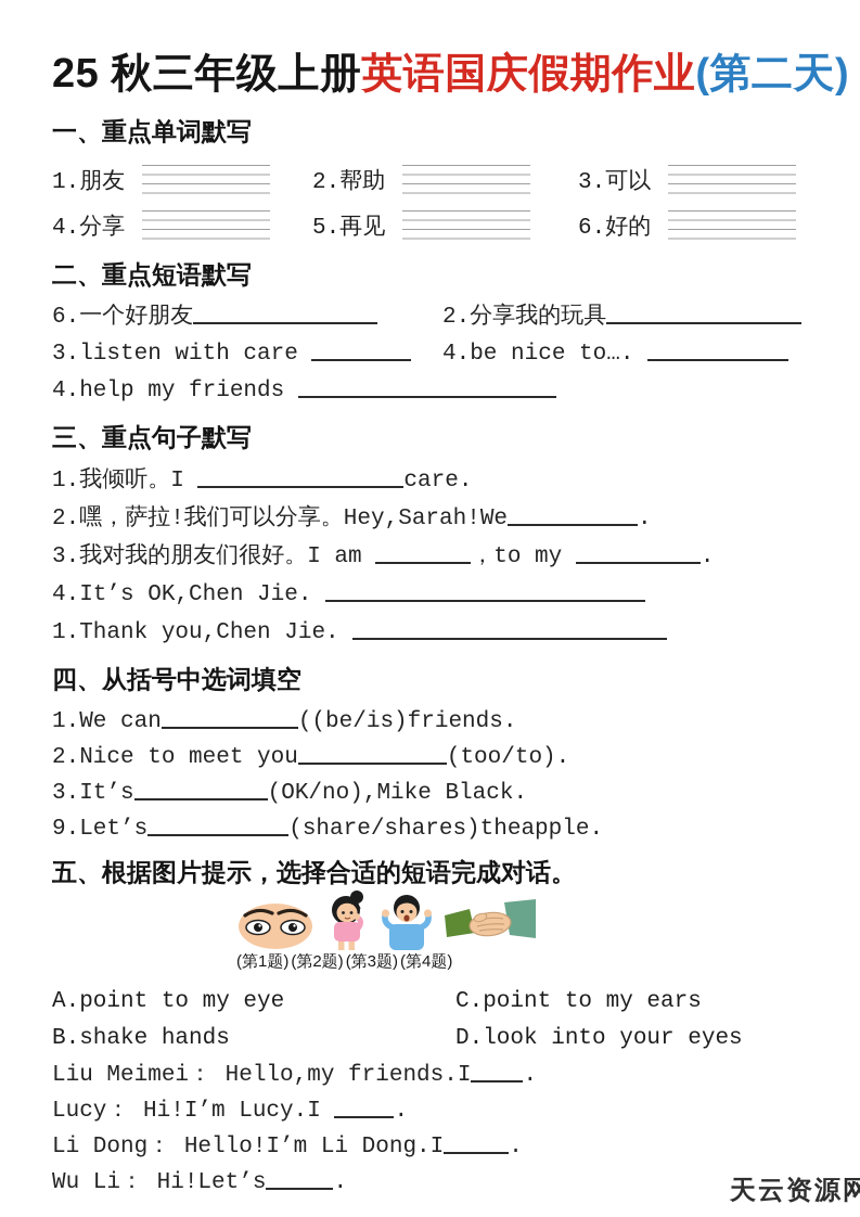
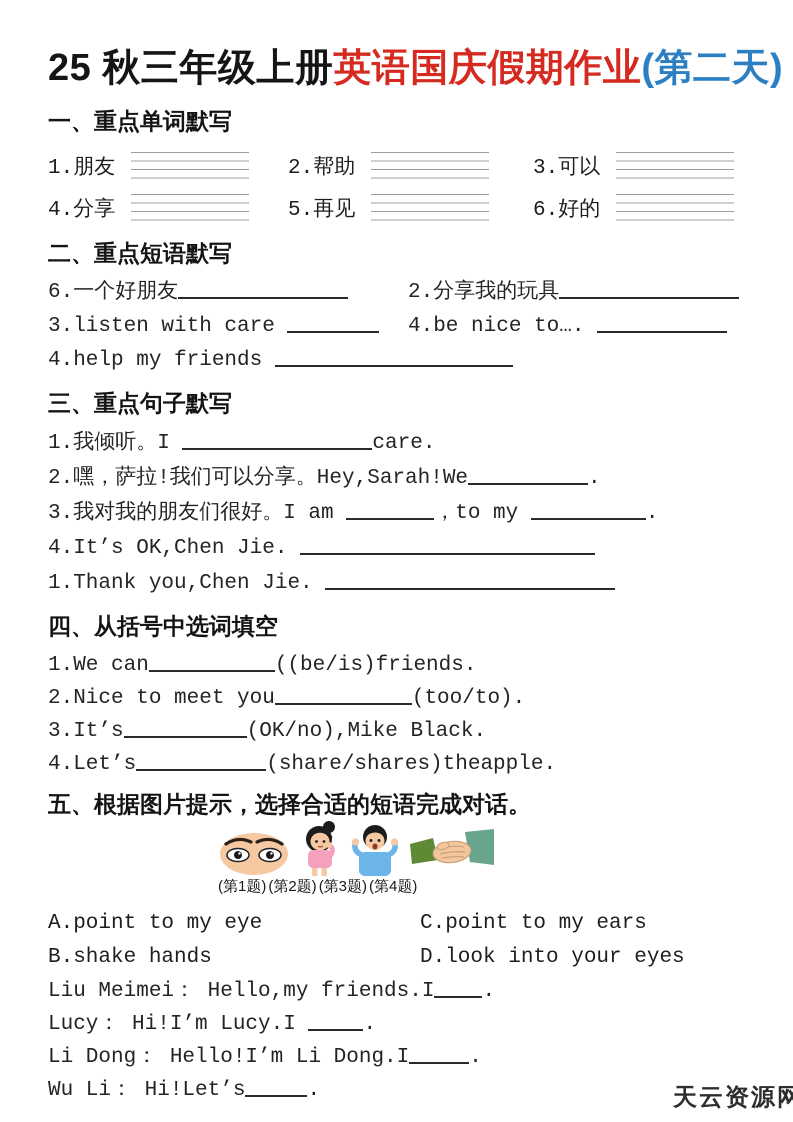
  25 秋三年级上册英语国庆假期作业(第二天)
  一、重点单词默写
  1.朋友
  2.帮助
  3.可以
  4.分享
  5.再见
  6.好的
  二、重点短语默写
  6.一个好朋友 2.分享我的玩具
  3.listen with care 4.be nice to….
  4.help my friends
  三、重点句子默写
  1.我倾听。I care.
  2.嘿，萨拉!我们可以分享。Hey,Sarah!We .
  3.我对我的朋友们很好。I am ，to my .
  4.It’s OK,Chen Jie.
  1.Thank you,Chen Jie.
  四、从括号中选词填空
  1.We can ((be/is)friends.
  2.Nice to meet you (too/to).
  3.It’s (OK/no),Mike Black.
- 9.Let’s (share/shares)theapple.
+ 4.Let’s (share/shares)theapple.
  五、根据图片提示，选择合适的短语完成对话。
  (第1题)(第2题)(第3题)(第4题)
  A.point to my eye
  C.point to my ears
  B.shake hands
  D.look into your eyes
  Liu Meimei： Hello,my friends.I .
  Lucy： Hi!I’m Lucy.I .
  Li Dong： Hello!I’m Li Dong.I .
  Wu Li： Hi!Let’s .
  天云资源网
